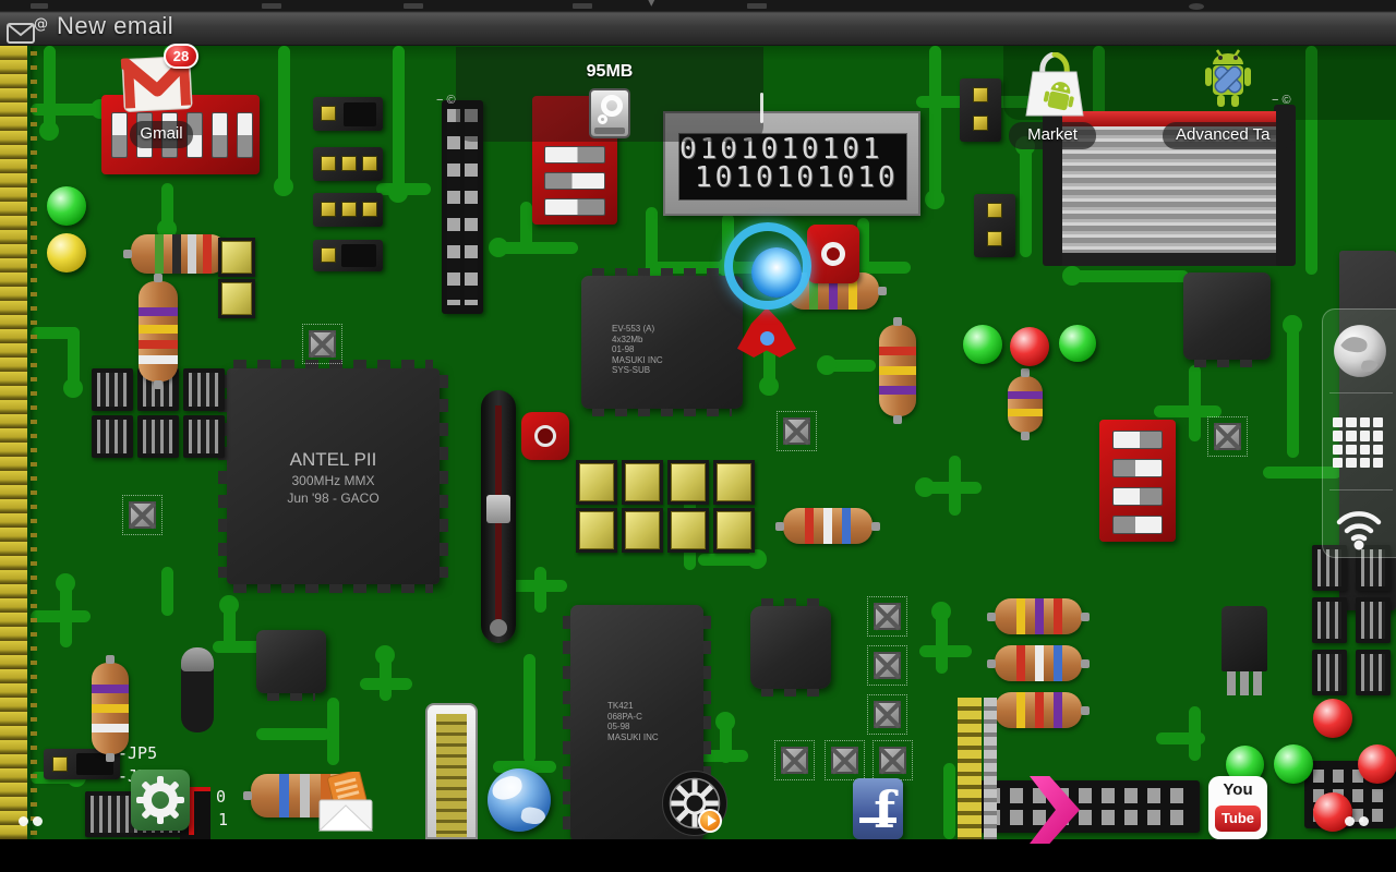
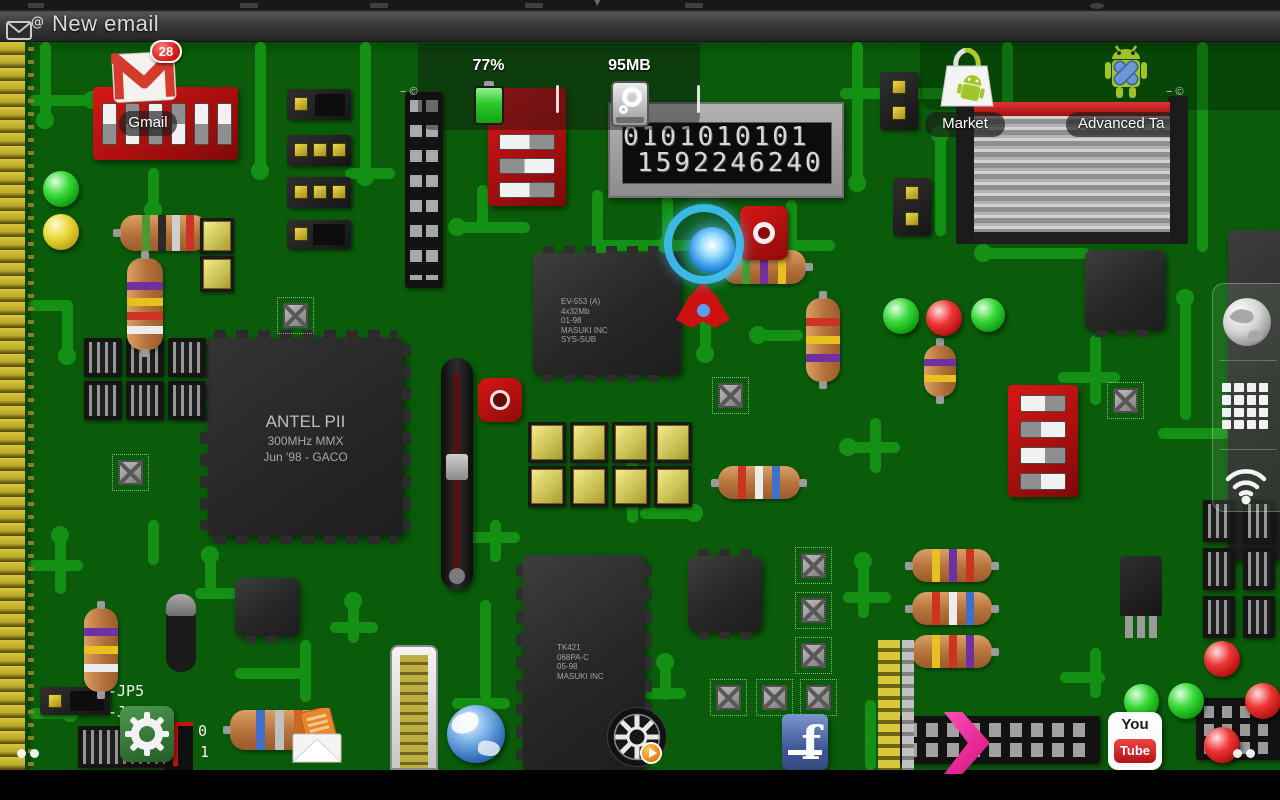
  ANTEL PII
  300MHz MMX
  Jun '98 - GACO
  EV-553 (A)
  4x32Mb
  01-98
  MASUKI INC
  SYS-SUB
  TK421
  068PA-C
  05-98
  MASUKI INC
  0101010101
- 1010101010
+ 1592246240
  -JP5
  0
  1
  − ©
  − ©
+ 77%
  95MB
  28
  Gmail
  Market
  Advanced Ta
  f
  You
  Tube
  ▾
  @
  New email
